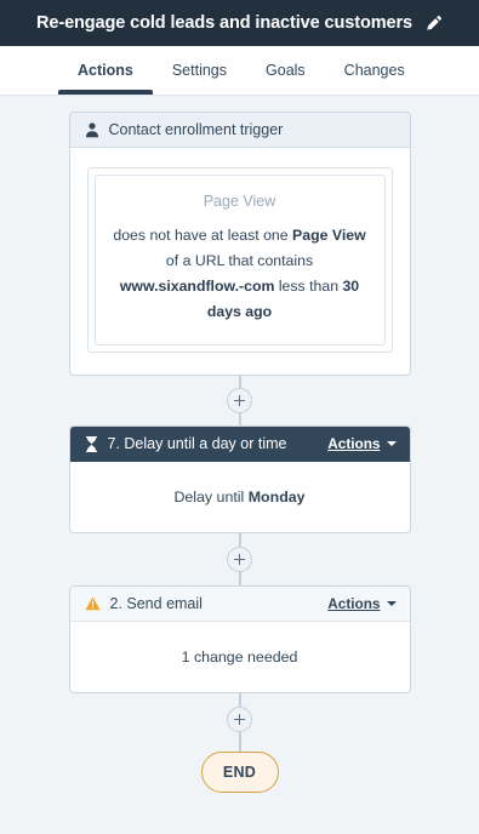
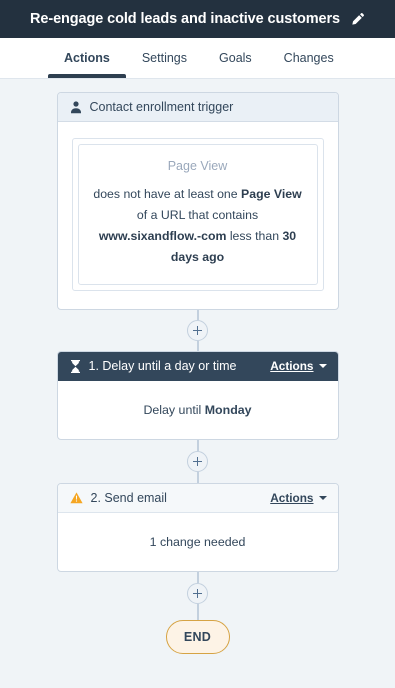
  Re-engage cold leads and inactive customers
  Actions
  Settings
  Goals
  Changes
  Contact enrollment trigger
  Page View
  does not have at least one Page View of a URL that contains www.sixandflow.-com less than 30 days ago
- 7. Delay until a day or time
+ 1. Delay until a day or time
  Actions
  Delay until Monday
  2. Send email
  Actions
  1 change needed
  END
